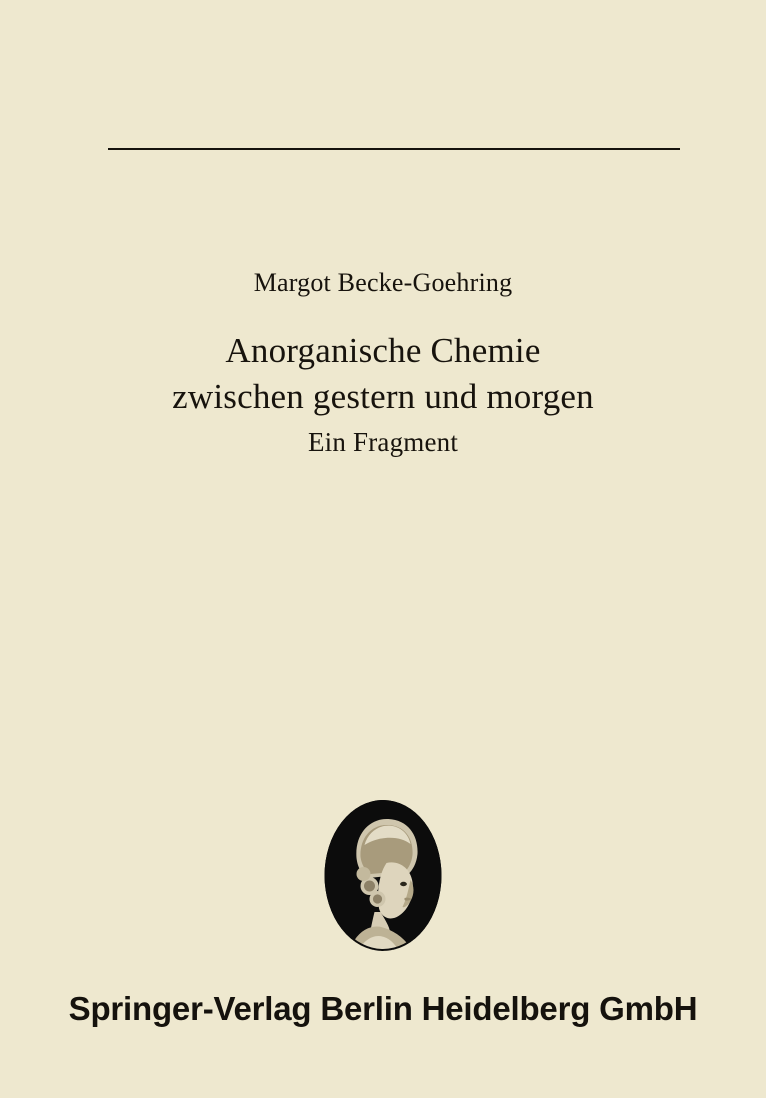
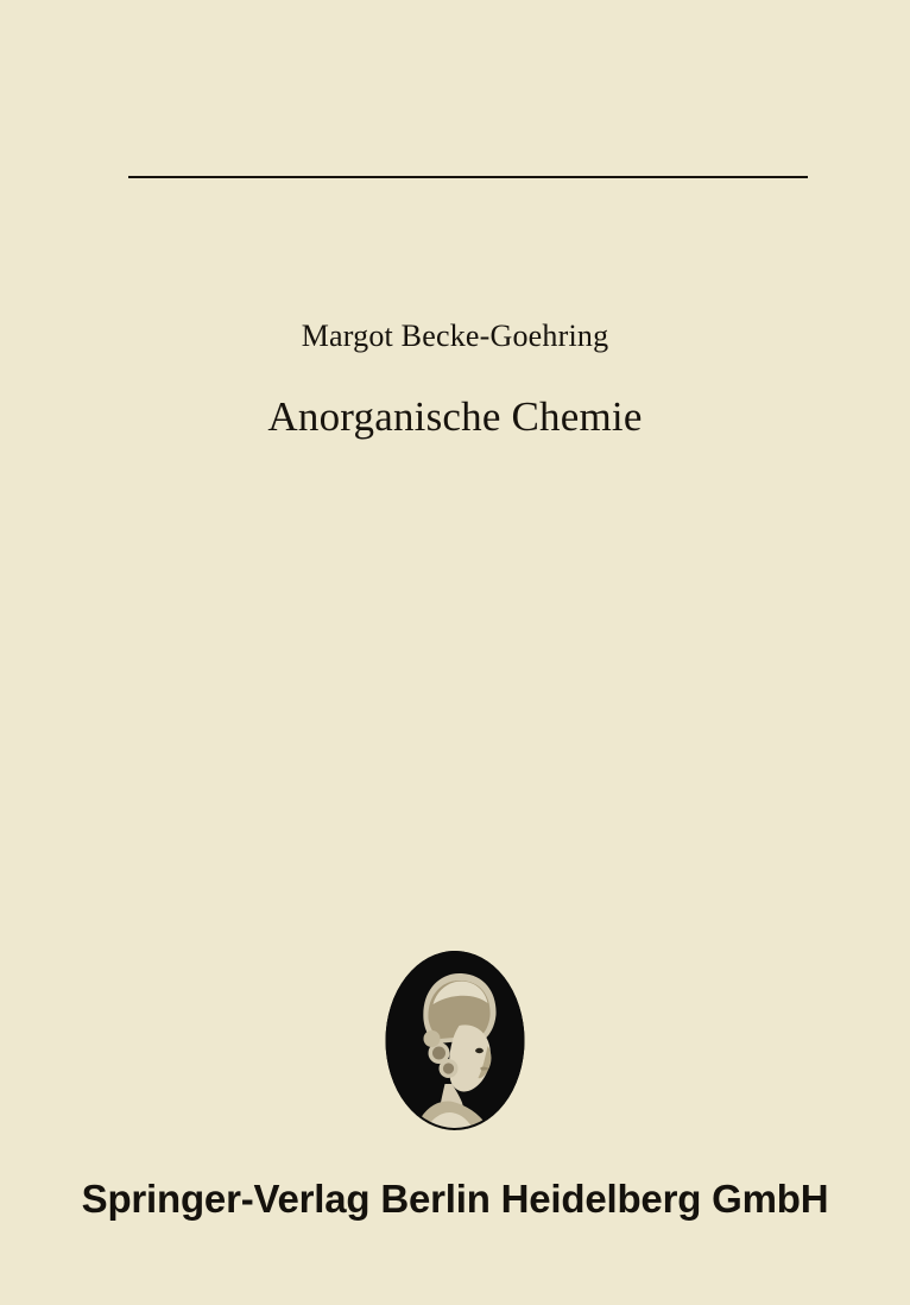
  Margot Becke-Goehring
  Anorganische Chemie
- zwischen gestern und morgen
- Ein Fragment
  Springer-Verlag Berlin Heidelberg GmbH
